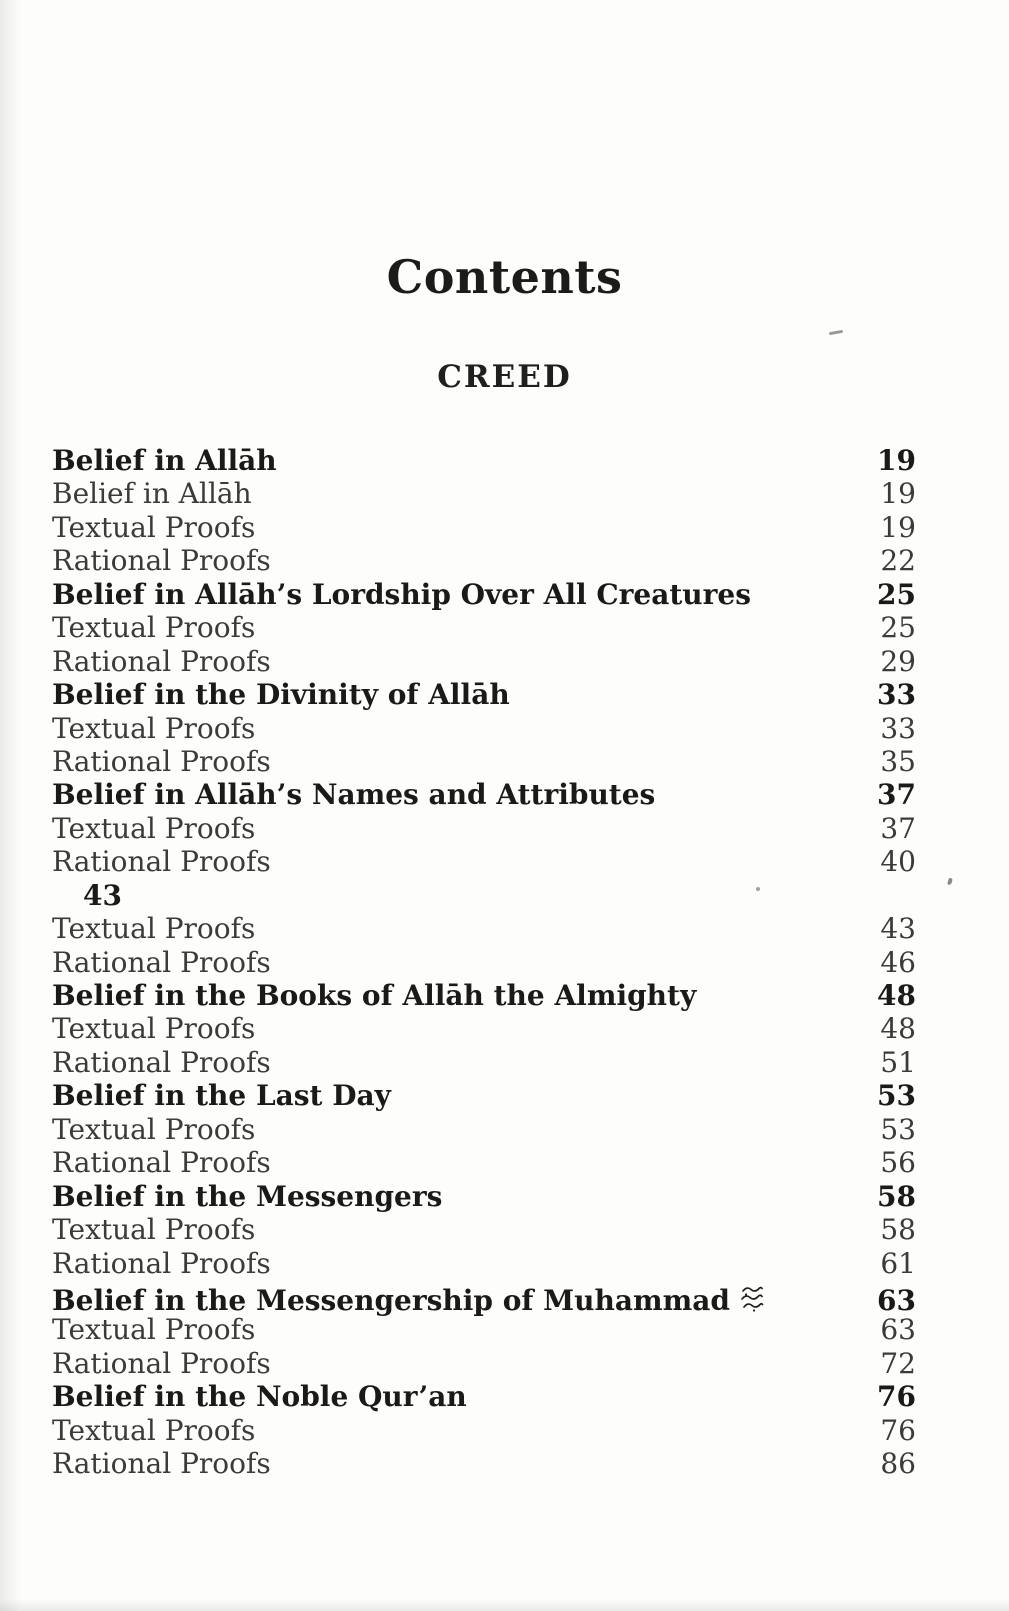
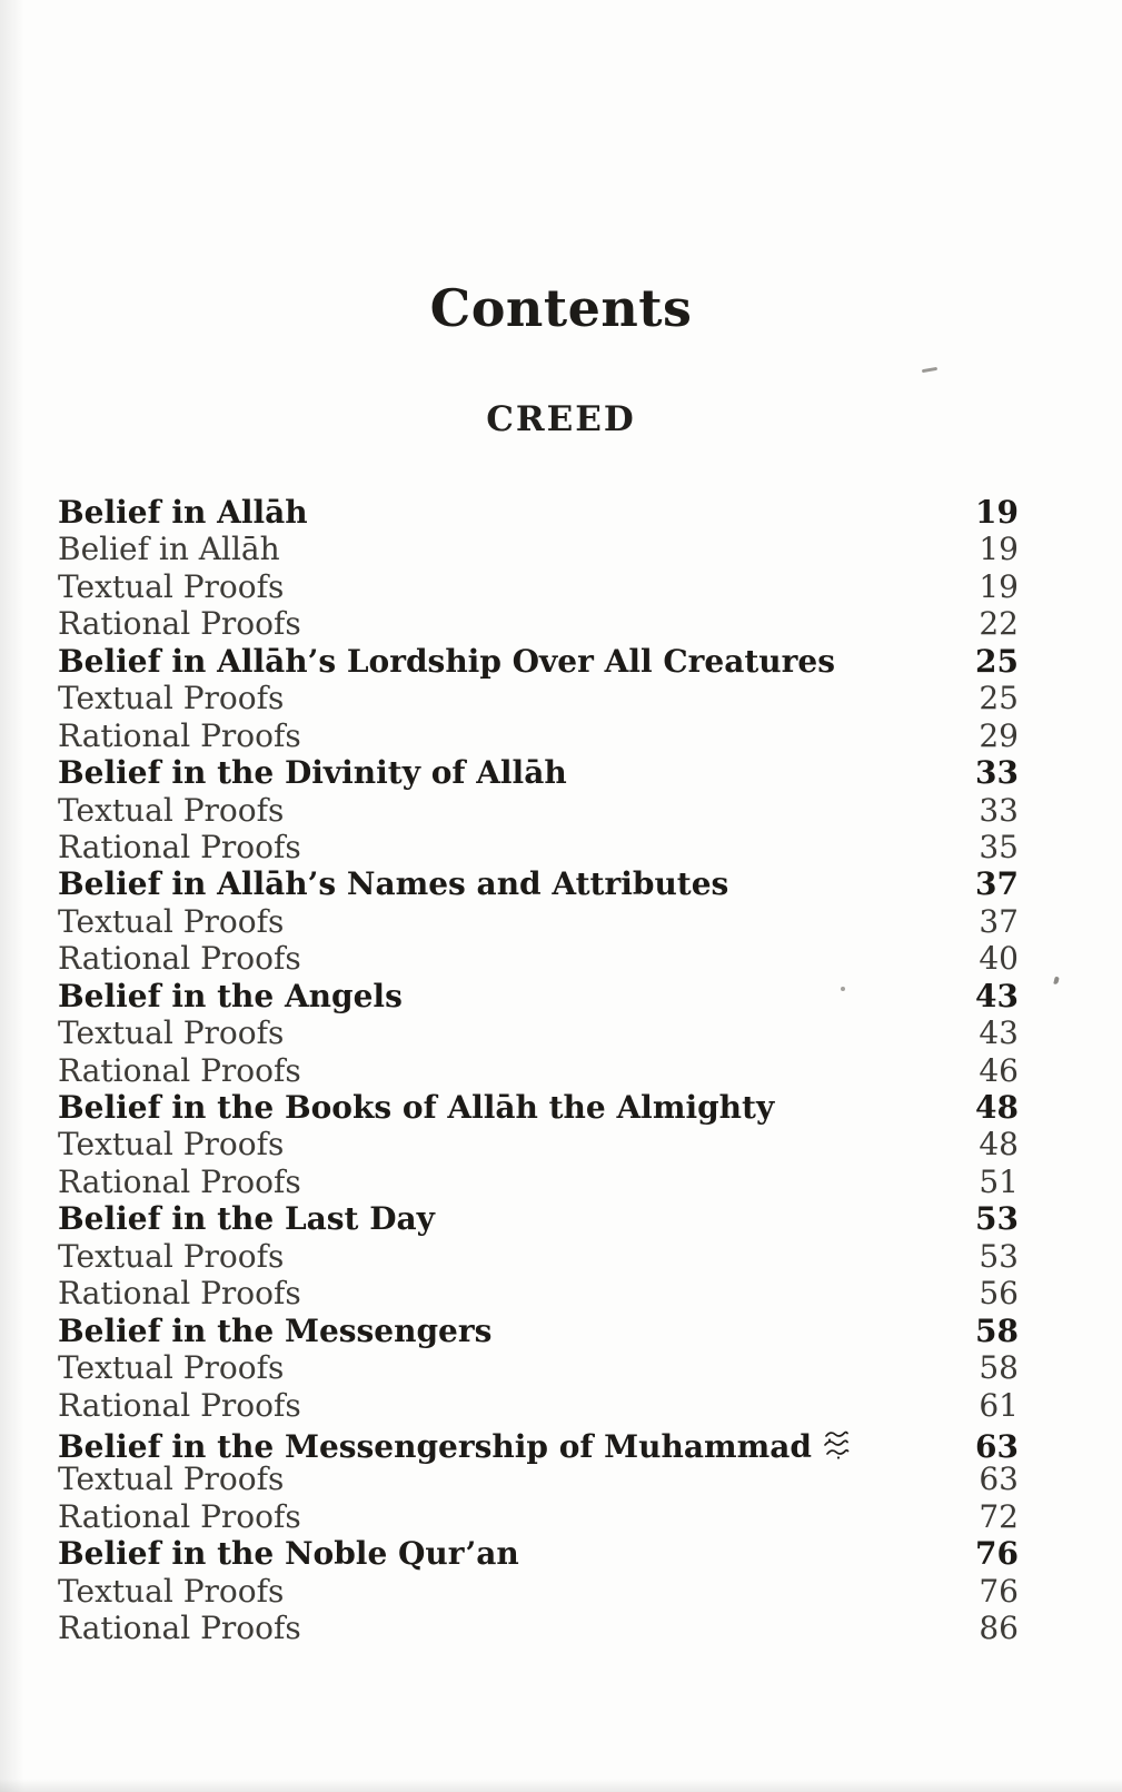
  Contents
  CREED
  Belief in Allāh
  19
  Belief in Allāh
  19
  Textual Proofs
  19
  Rational Proofs
  22
  Belief in Allāh’s Lordship Over All Creatures
  25
  Textual Proofs
  25
  Rational Proofs
  29
  Belief in the Divinity of Allāh
  33
  Textual Proofs
  33
  Rational Proofs
  35
  Belief in Allāh’s Names and Attributes
  37
  Textual Proofs
  37
  Rational Proofs
  40
+ Belief in the Angels
  43
  Textual Proofs
  43
  Rational Proofs
  46
  Belief in the Books of Allāh the Almighty
  48
  Textual Proofs
  48
  Rational Proofs
  51
  Belief in the Last Day
  53
  Textual Proofs
  53
  Rational Proofs
  56
  Belief in the Messengers
  58
  Textual Proofs
  58
  Rational Proofs
  61
  Belief in the Messengership of Muhammad
  63
  Textual Proofs
  63
  Rational Proofs
  72
  Belief in the Noble Qur’an
  76
  Textual Proofs
  76
  Rational Proofs
  86
